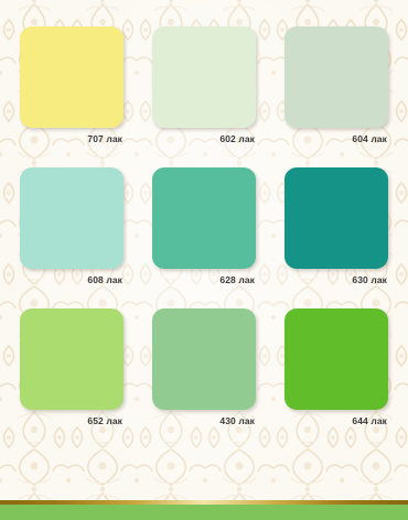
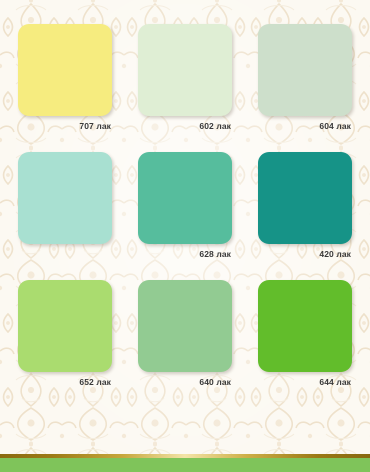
  707 лак
  602 лак
  604 лак
- 608 лак
  628 лак
- 630 лак
+ 420 лак
  652 лак
- 430 лак
+ 640 лак
  644 лак
